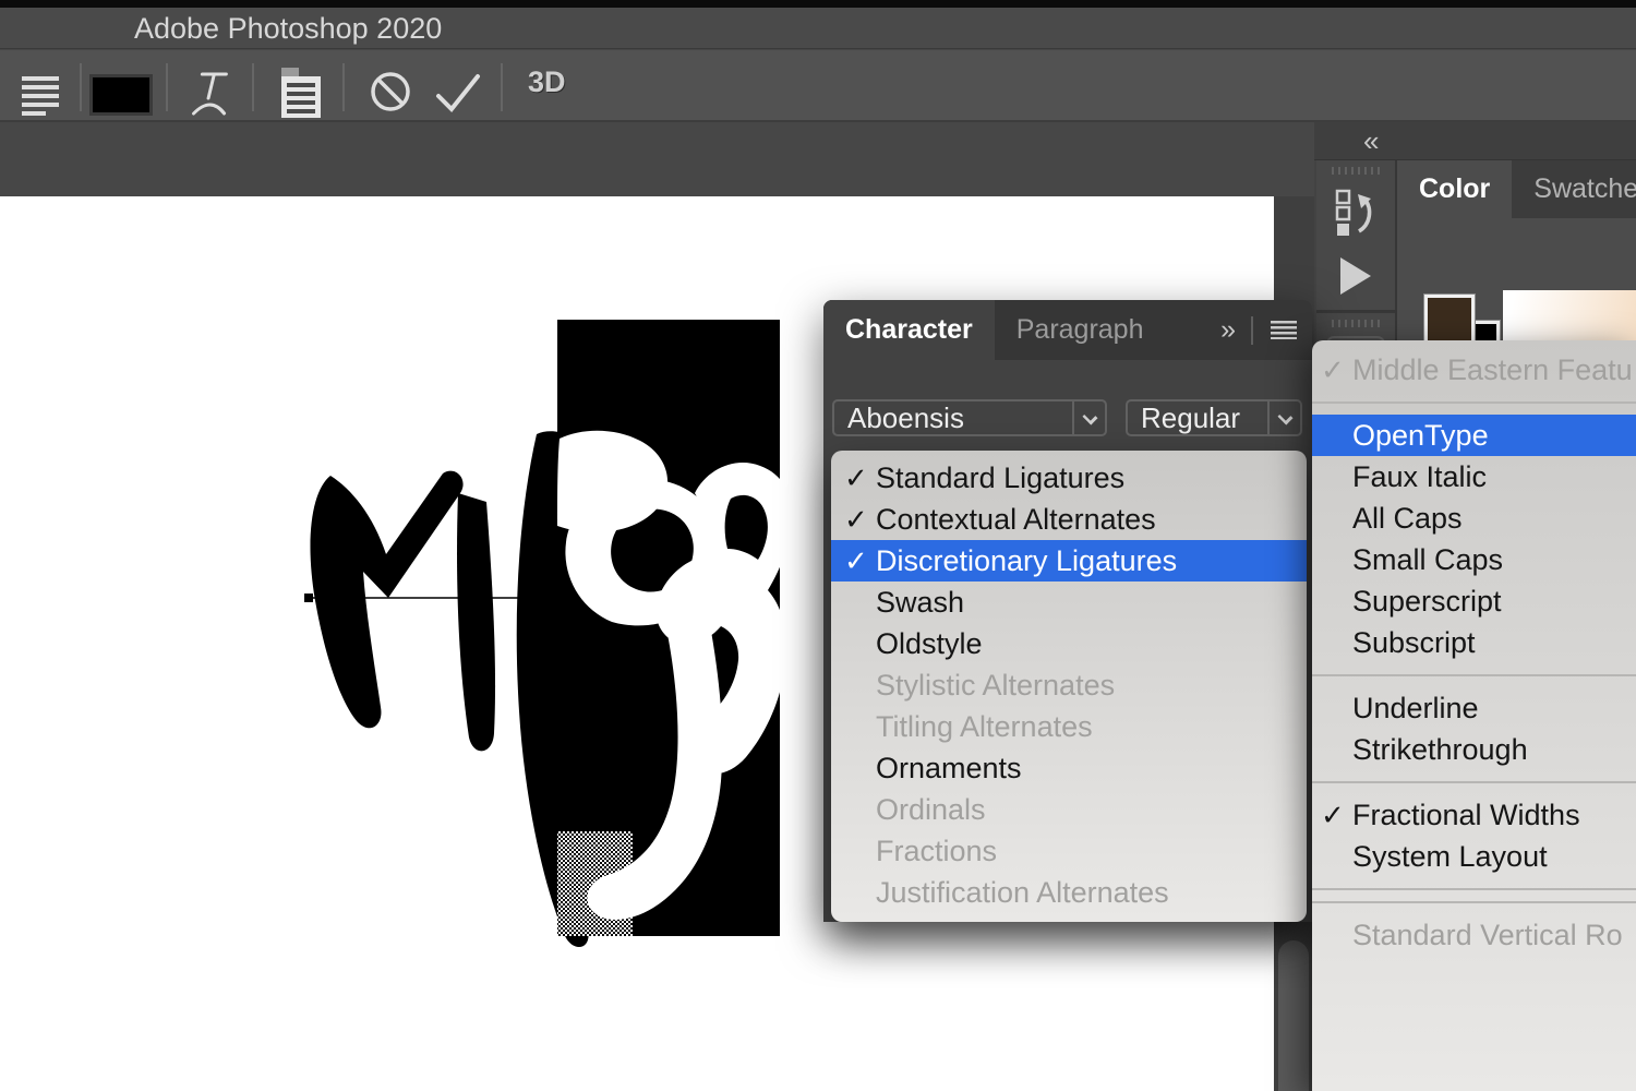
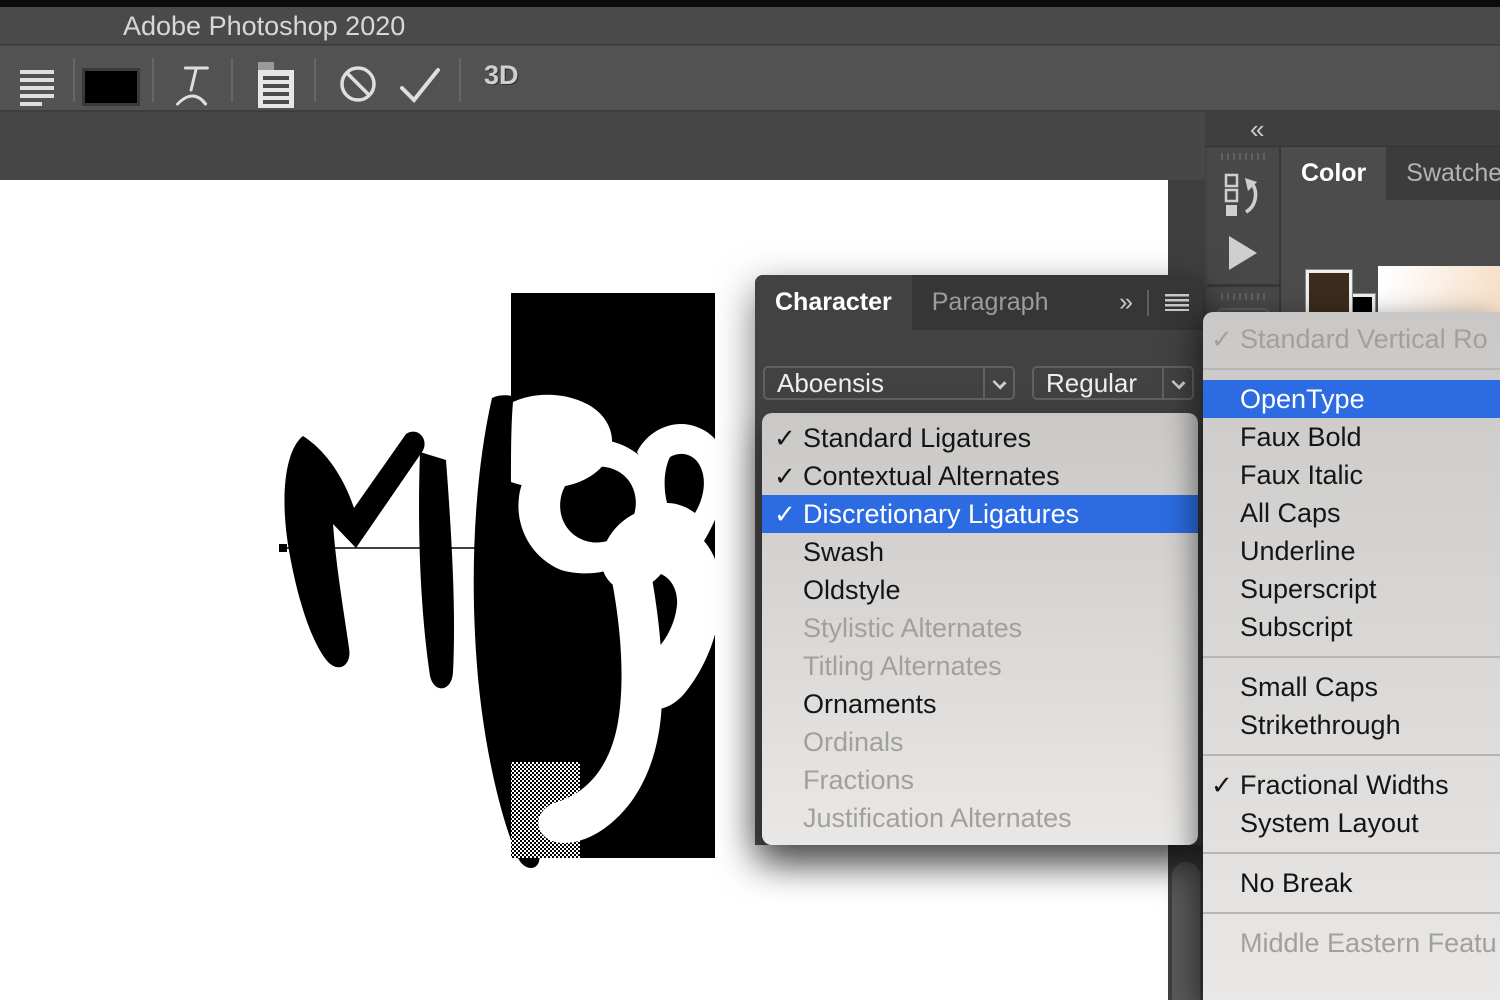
  Adobe Photoshop 2020
  3D
  «
  Color
  Swatche
  Character
  Paragraph
  »
  Aboensis
  Regular
  ✓
  Standard Ligatures
  ✓
  Contextual Alternates
  ✓
  Discretionary Ligatures
  Swash
  Oldstyle
  Stylistic Alternates
  Titling Alternates
  Ornaments
  Ordinals
  Fractions
  Justification Alternates
  ✓
- Middle Eastern Featu
+ Standard Vertical Ro
  OpenType
+ Faux Bold
  Faux Italic
  All Caps
- Small Caps
+ Underline
  Superscript
  Subscript
- Underline
+ Small Caps
  Strikethrough
  ✓
  Fractional Widths
  System Layout
+ No Break
- Standard Vertical Ro
+ Middle Eastern Featu
